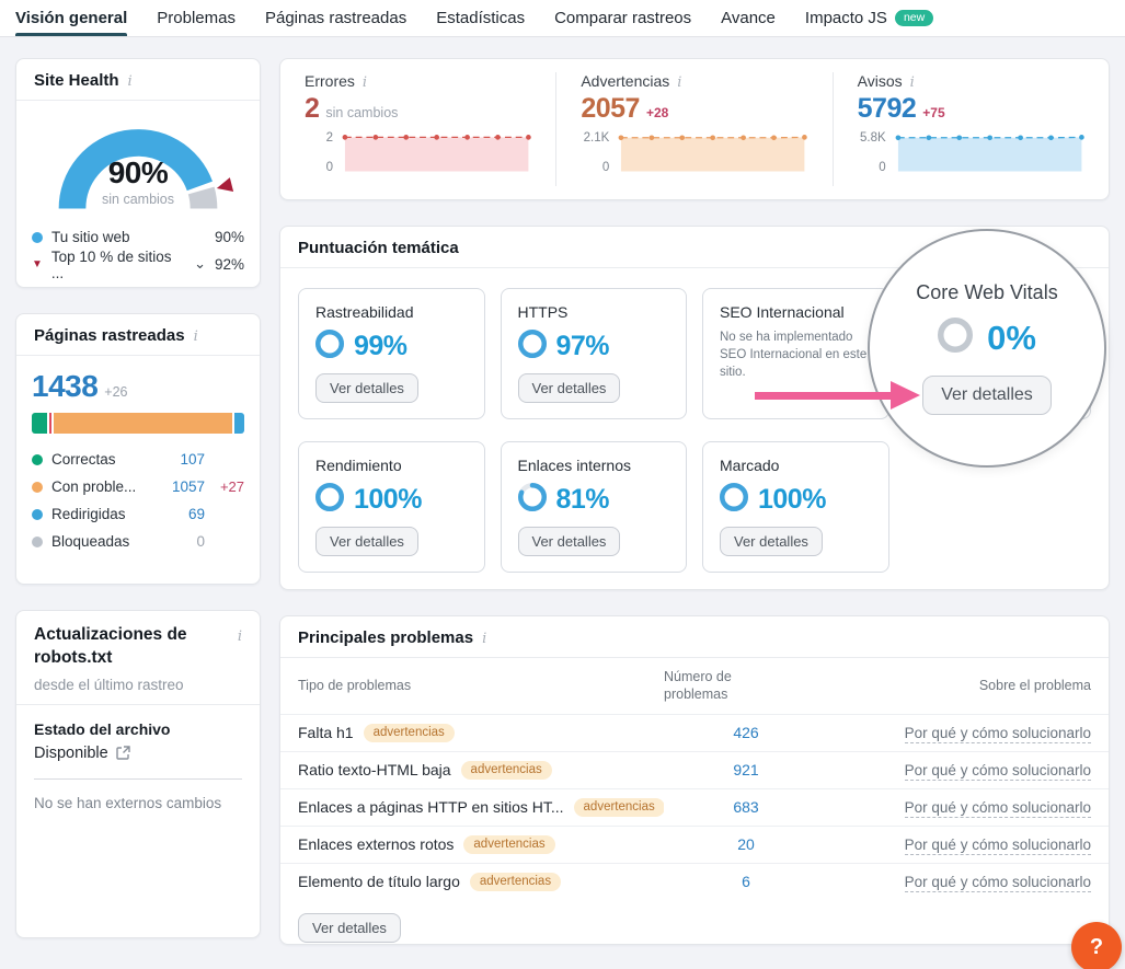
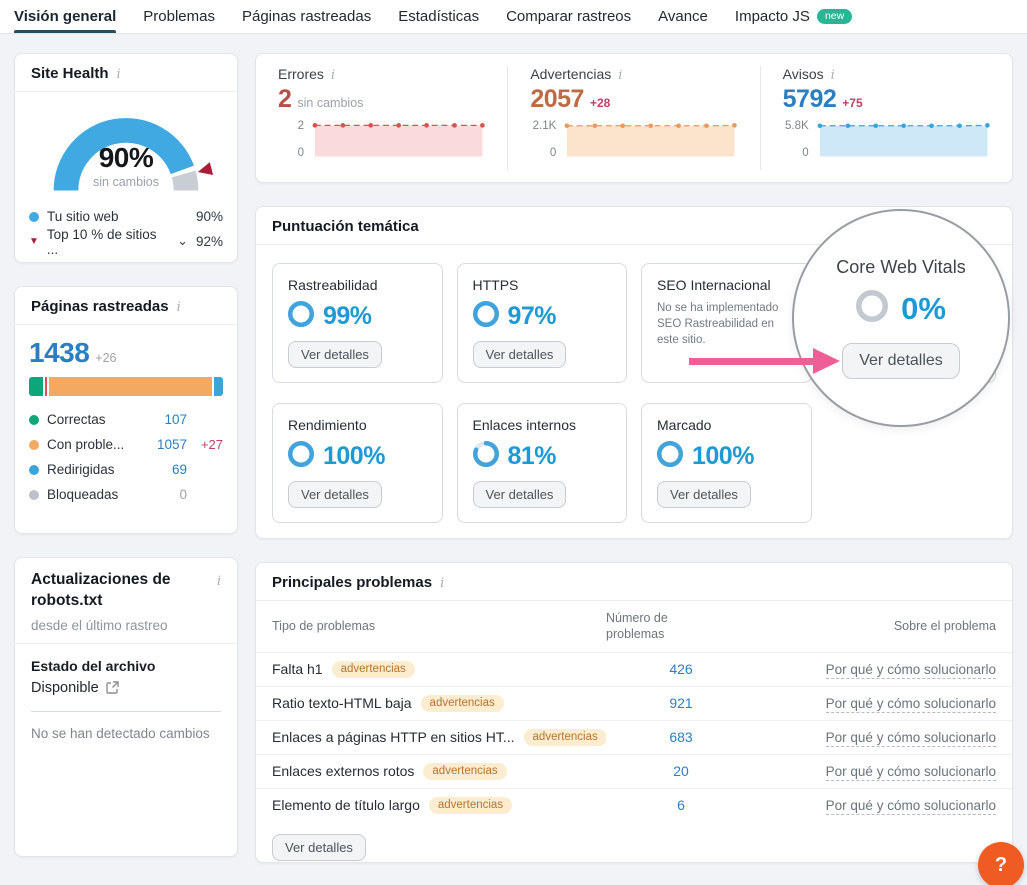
  Visión general
  Problemas
  Páginas rastreadas
  Estadísticas
  Comparar rastreos
  Avance
  Impacto JS
  new
  Site Health
  i
  90%
  sin cambios
  Tu sitio web
  90%
  ▼
  Top 10 % de sitios ...
  ⌄
  92%
  Páginas rastreadas
  i
  1438
  +26
  Correctas
  107
  Con proble...
  1057
  +27
  Redirigidas
  69
  Bloqueadas
  0
  Actualizaciones de robots.txt
  i
  desde el último rastreo
  Estado del archivo
  Disponible
- No se han externos cambios
+ No se han detectado cambios
  Errores
  i
  2
  sin cambios
  2
  0
  Advertencias
  i
  2057
  +28
  2.1K
  0
  Avisos
  i
  5792
  +75
  5.8K
  0
  Puntuación temática
  Rastreabilidad
  99%
  Ver detalles
  HTTPS
  97%
  Ver detalles
  SEO Internacional
- No se ha implementado SEO Internacional en este sitio.
+ No se ha implementado SEO Rastreabilidad en este sitio.
  Rendimiento
  100%
  Ver detalles
  Enlaces internos
  81%
  Ver detalles
  Marcado
  100%
  Ver detalles
  Core Web Vitals
  0%
  Ver detalles
  Principales problemas
  i
  Tipo de problemas
  Número de problemas
  Sobre el problema
  Falta h1
  advertencias
  426
  Por qué y cómo solucionarlo
  Ratio texto-HTML baja
  advertencias
  921
  Por qué y cómo solucionarlo
  Enlaces a páginas HTTP en sitios HT...
  advertencias
  683
  Por qué y cómo solucionarlo
  Enlaces externos rotos
  advertencias
  20
  Por qué y cómo solucionarlo
  Elemento de título largo
  advertencias
  6
  Por qué y cómo solucionarlo
  Ver detalles
  ?
